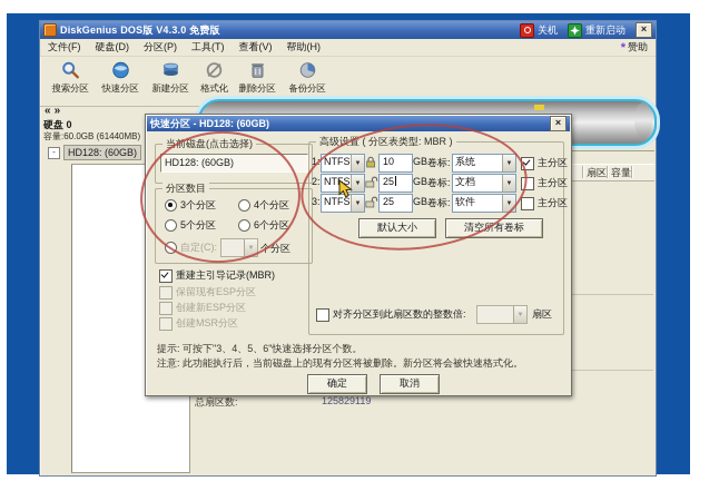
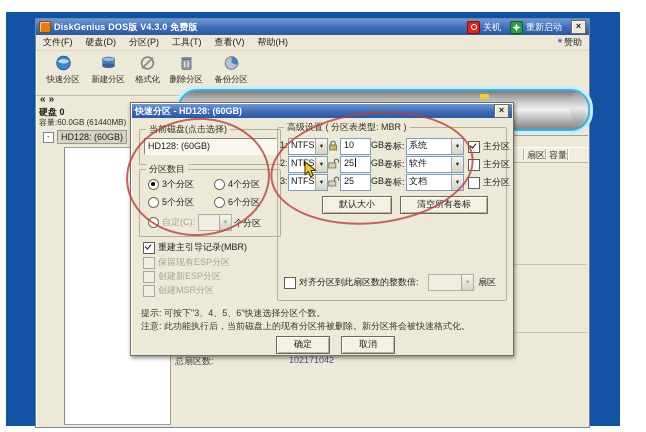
  DiskGenius DOS版 V4.3.0 免费版
  关机
  重新启动
  ×
  文件(F)
  硬盘(D)
  分区(P)
  工具(T)
  查看(V)
  帮助(H)
  *
  赞助
- 搜索分区
  快速分区
  新建分区
  格式化
  删除分区
  备份分区
  «
  »
  硬盘 0
  容量:60.0GB (61440MB)
  -
  HD128: (60GB)
  扇区
  容量
  总扇区数:
- 125829119
+ 102171042
  快速分区 - HD128: (60GB)
  ×
  当前磁盘(点击选择)
  HD128: (60GB)
  分区数目
  3个分区
  4个分区
  5个分区
  6个分区
  自定(C):
  个分区
  重建主引导记录(MBR)
  保留现有ESP分区
  创建新ESP分区
  创建MSR分区
  高级设置 ( 分区表类型: MBR )
  1:
  NTFS
  10
  GB
  卷标:
  系统
  主分区
  2:
  NTS
  25
  GB
  卷标:
- 文档
+ 软件
  主分区
  3:
  NTFS
  25
  GB
  卷标:
- 软件
+ 文档
  主分区
  默认大小
  清空所有卷标
  对齐分区到此扇区数的整数倍:
  扇区
  提示: 可按下"3、4、5、6"快速选择分区个数。
  注意: 此功能执行后，当前磁盘上的现有分区将被删除。新分区将会被快速格式化。
  确定
  取消
